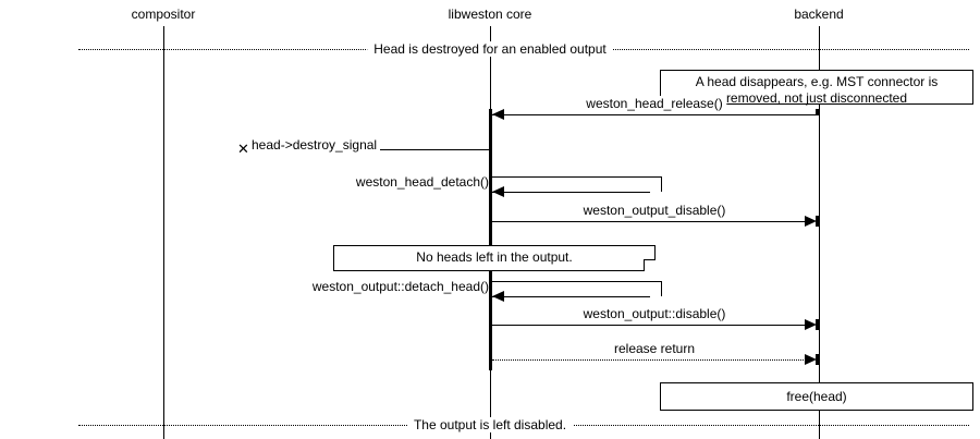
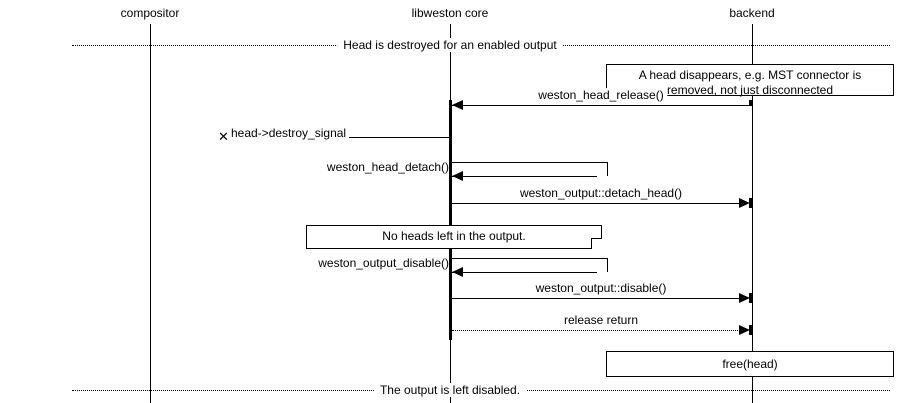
  compositor
  libweston core
  backend
  Head is destroyed for an enabled output
  The output is left disabled.
  A head disappears, e.g. MST connector is removed, not just disconnected
  weston_head_release()
  ✕
  head->destroy_signal
  weston_head_detach()
- weston_output_disable()
+ weston_output::detach_head()
  No heads left in the output.
- weston_output::detach_head()
+ weston_output_disable()
  weston_output::disable()
  release return
  free(head)
